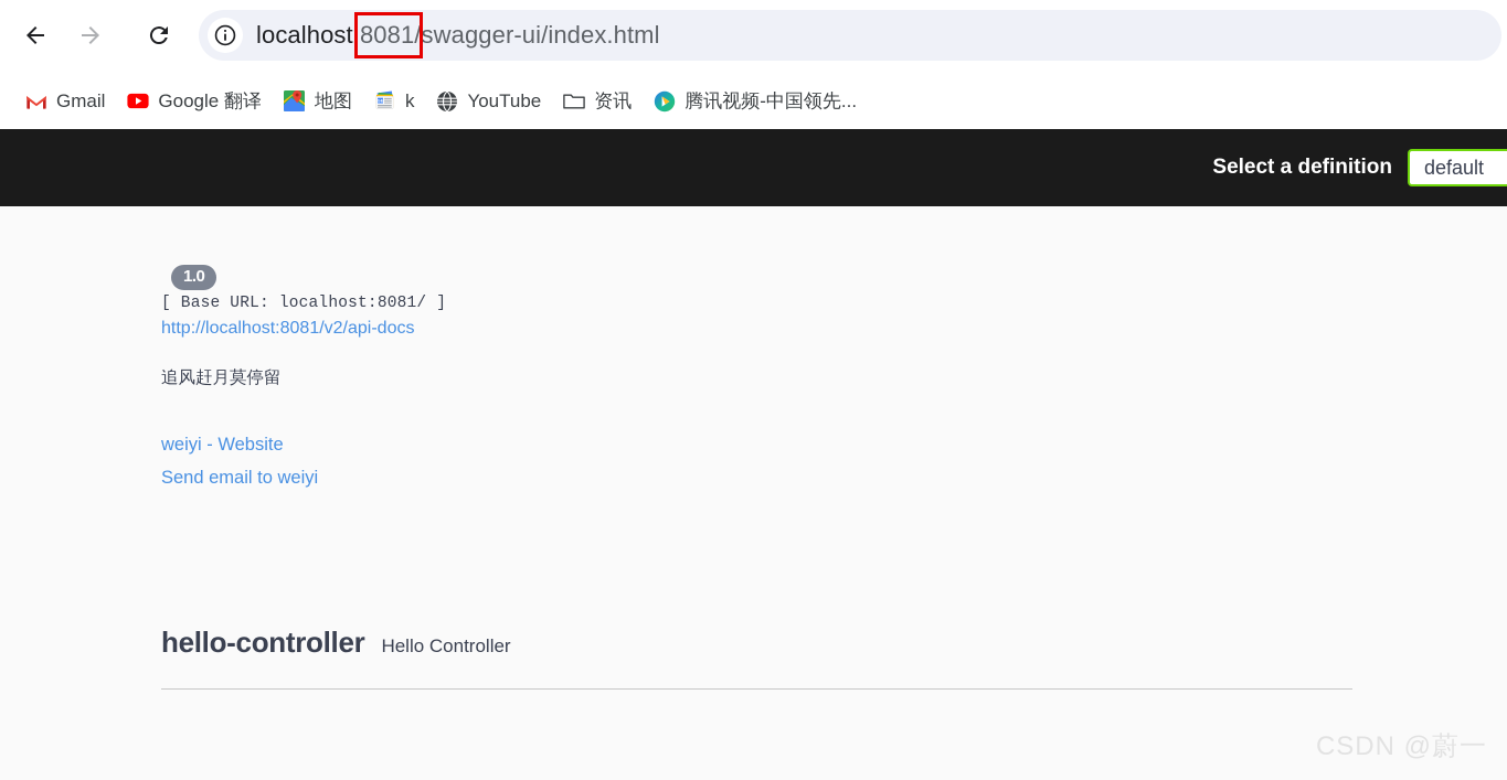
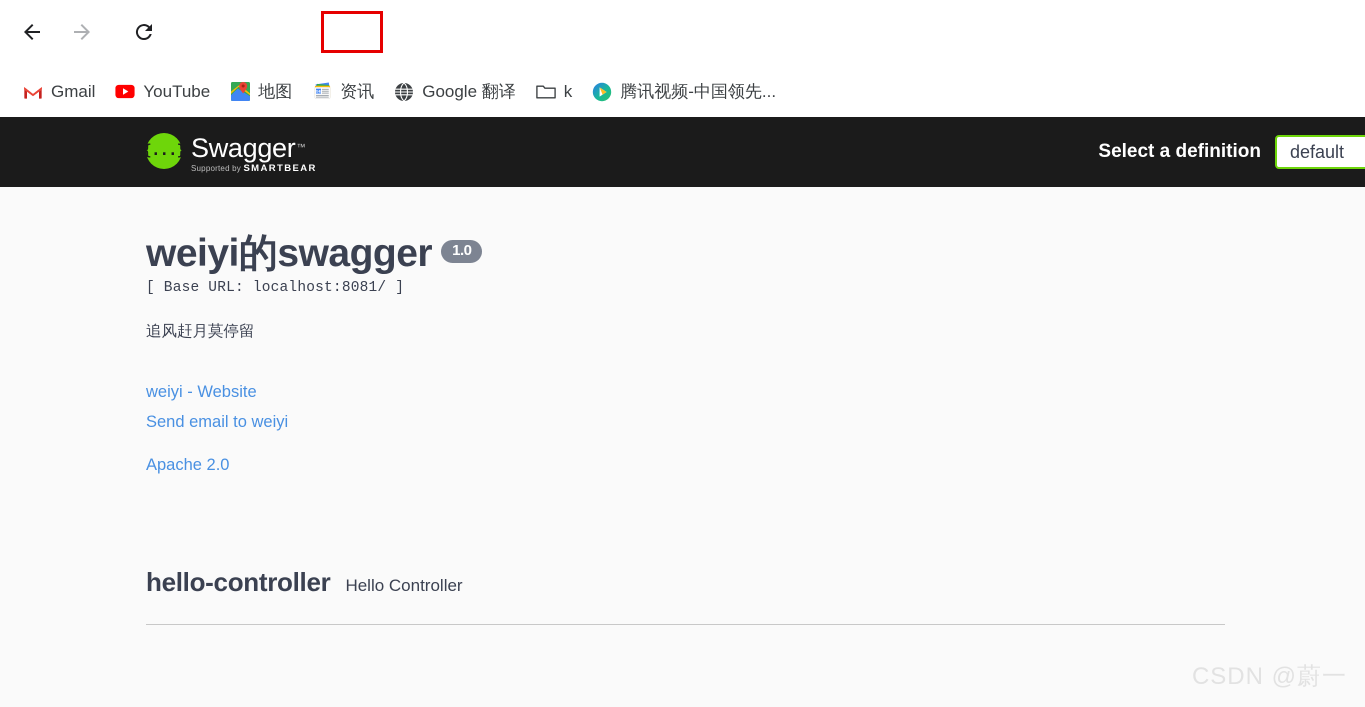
- localhost:8081/swagger-ui/index.html
  Gmail
- Google 翻译
+ YouTube
  地图
- k
+ 资讯
- YouTube
+ Google 翻译
- 资讯
+ k
  腾讯视频-中国领先...
+ {...}
+ Swagger™
+ Supported by SMARTBEAR
  Select a definition
  default
+ weiyi的swagger
  1.0
  [ Base URL: localhost:8081/ ]
- http://localhost:8081/v2/api-docs
  追风赶月莫停留
  weiyi - Website
  Send email to weiyi
+ Apache 2.0
  hello-controller
  Hello Controller
  CSDN @蔚一
